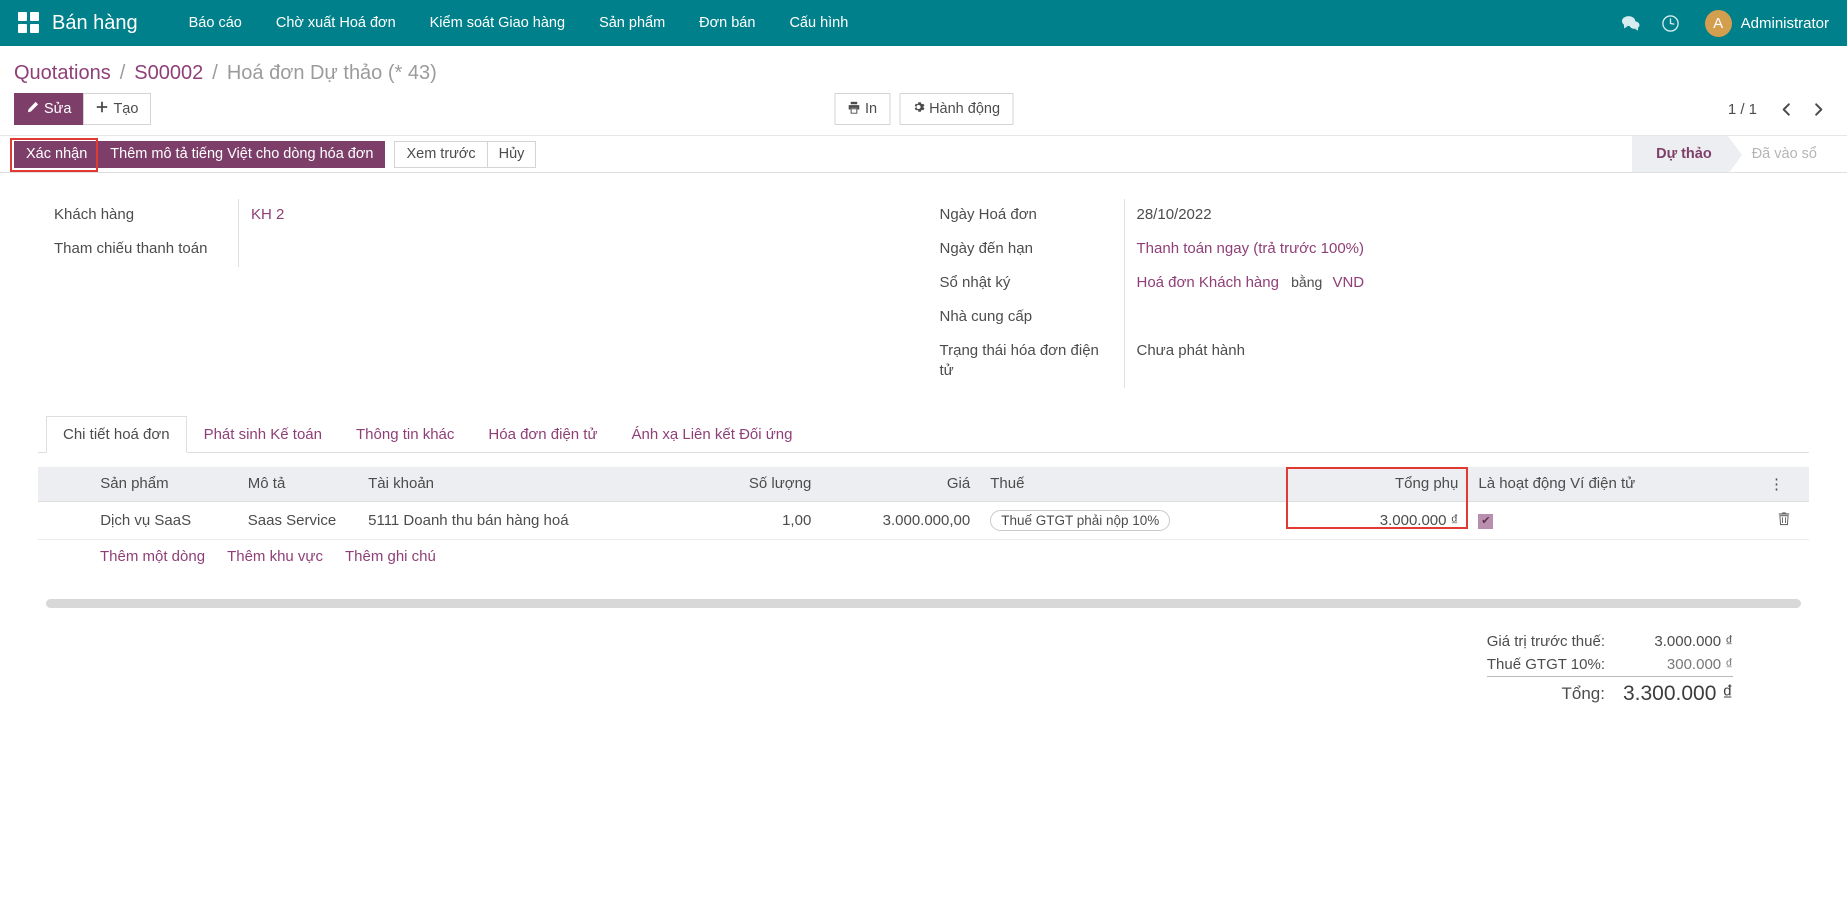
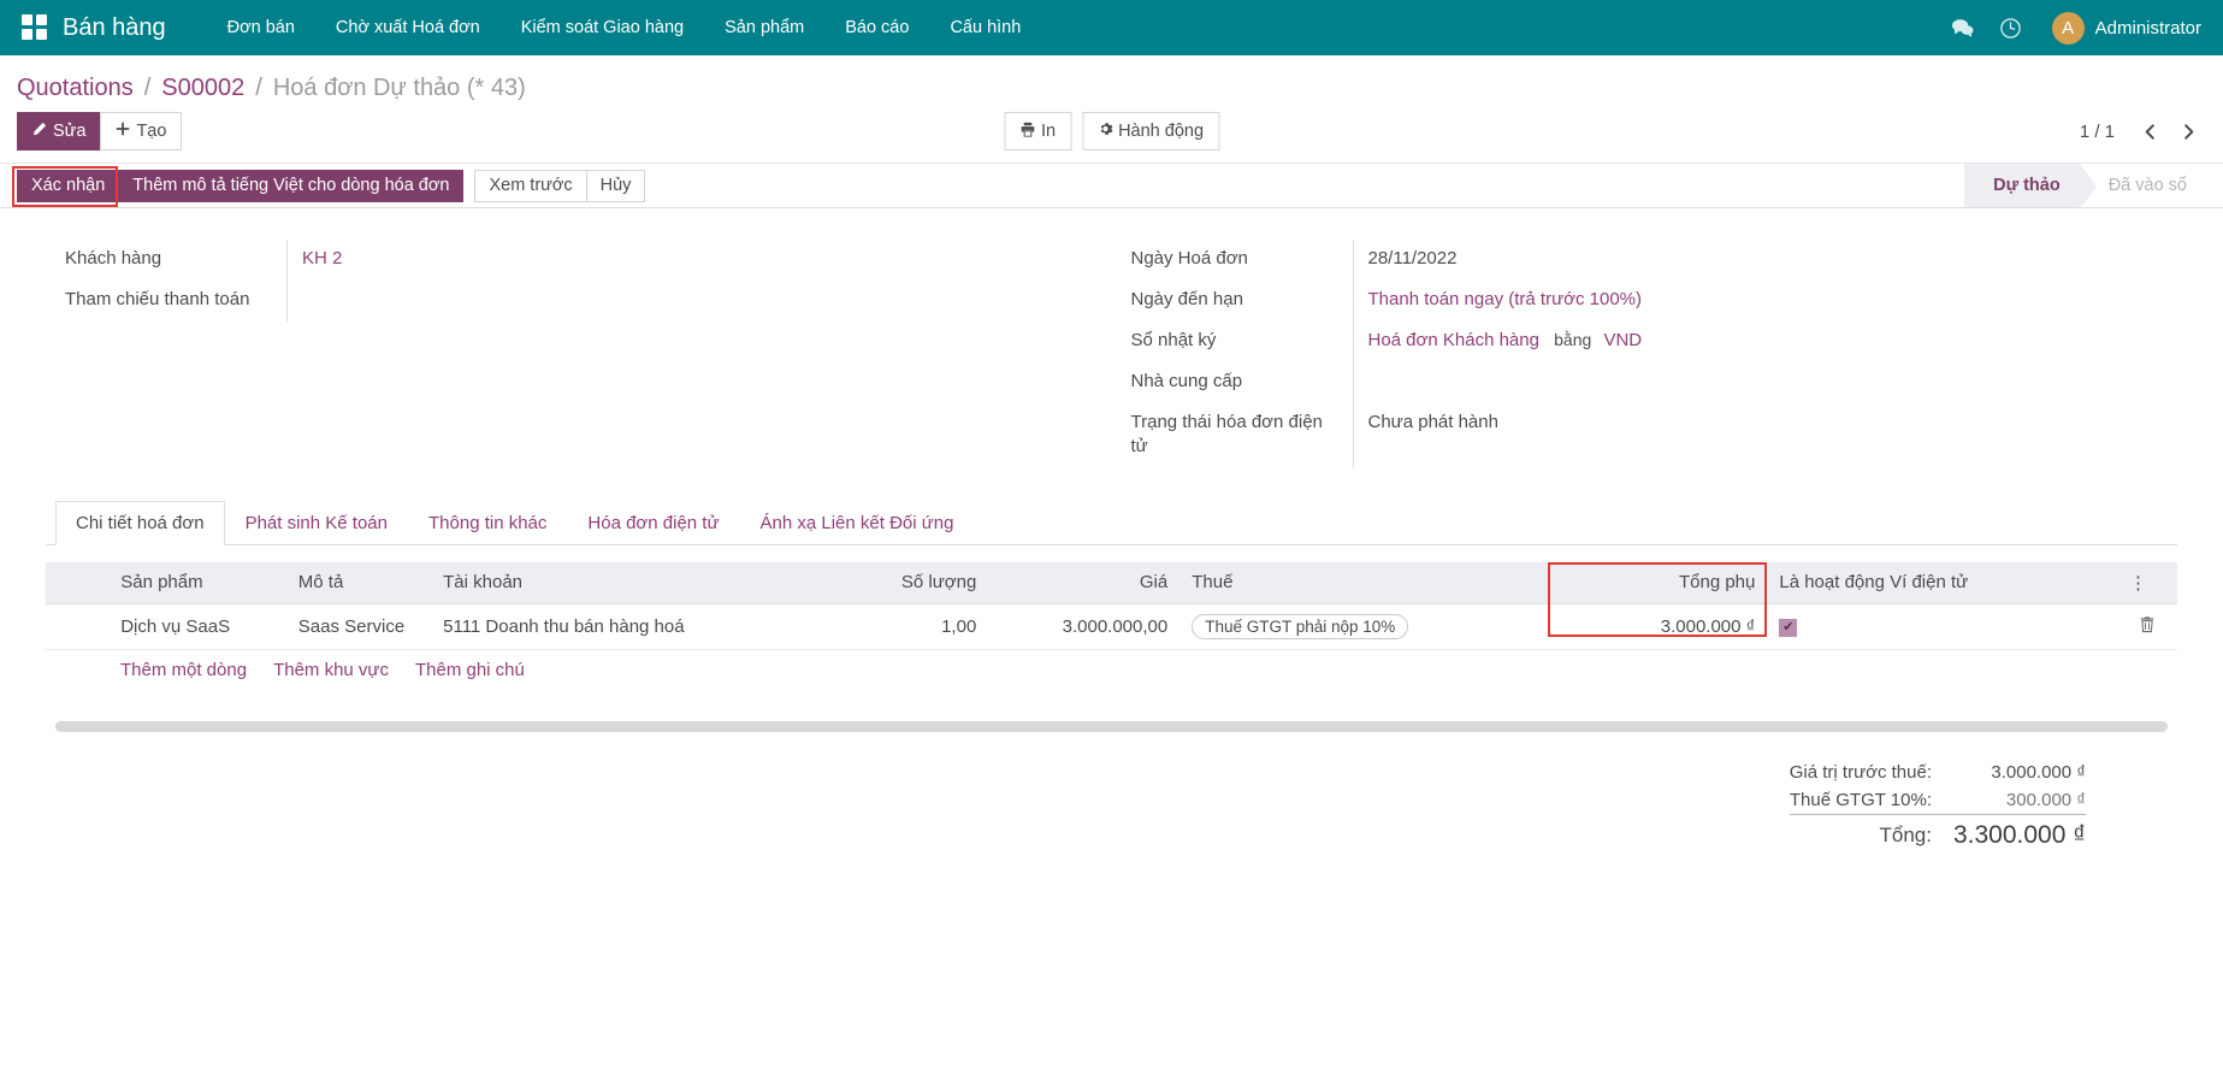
  Bán hàng
- Báo cáo
+ Đơn bán
  Chờ xuất Hoá đơn
  Kiểm soát Giao hàng
  Sản phẩm
- Đơn bán
+ Báo cáo
  Cấu hình
  A
  Administrator
  Quotations
  /
  S00002
  /
  Hoá đơn Dự thảo (* 43)
  Sửa
  Tạo
  In
  Hành động
  1 / 1
  Xác nhận
  Thêm mô tả tiếng Việt cho dòng hóa đơn
  Xem trước
  Hủy
  Dự thảo
  Đã vào sổ
  Khách hàng
  KH 2
  Tham chiếu thanh toán
  Ngày Hoá đơn
- 28/10/2022
+ 28/11/2022
  Ngày đến hạn
  Thanh toán ngay (trả trước 100%)
  Sổ nhật ký
  Hoá đơn Khách hàng bằng VND
  Nhà cung cấp
  Trạng thái hóa đơn điện tử
  Chưa phát hành
  Chi tiết hoá đơn
  Phát sinh Kế toán
  Thông tin khác
  Hóa đơn điện tử
  Ánh xạ Liên kết Đối ứng
  	Sản phẩm	Mô tả	Tài khoản	Số lượng	Giá	Thuế	Tổng phụ	Là hoạt động Ví điện tử		⋮
  	Dịch vụ SaaS	Saas Service	5111 Doanh thu bán hàng hoá	1,00	3.000.000,00	Thuế GTGT phải nộp 10%	3.000.000 ₫	✔
  Thêm một dòng
  Thêm khu vực
  Thêm ghi chú
  Giá trị trước thuế:	3.000.000 ₫
  Thuế GTGT 10%:	300.000 ₫
  Tổng:	3.300.000 ₫
